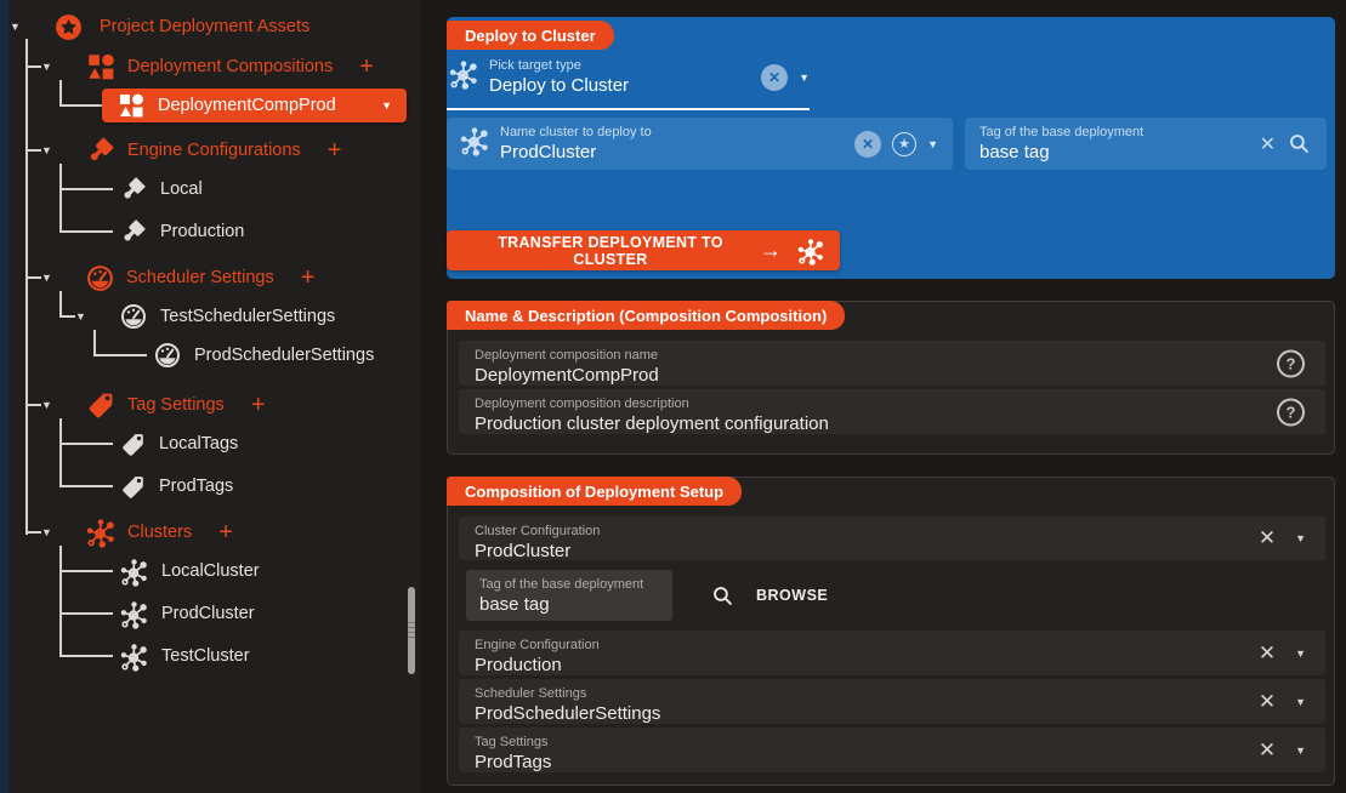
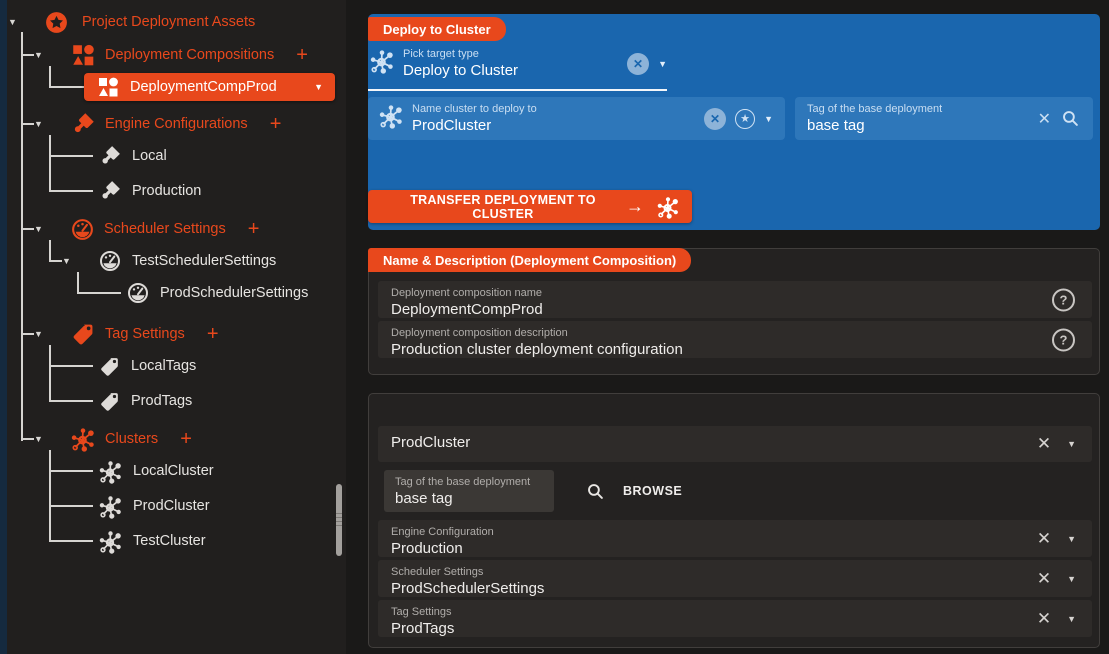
  ▼
  Project Deployment Assets
  ▼
  Deployment Compositions
  +
  DeploymentCompProd
  ▼
  ▼
  Engine Configurations
  +
  Local
  Production
  ▼
  Scheduler Settings
  +
  ▼
  TestSchedulerSettings
  ProdSchedulerSettings
  ▼
  Tag Settings
  +
  LocalTags
  ProdTags
  ▼
  Clusters
  +
  LocalCluster
  ProdCluster
  TestCluster
  Deploy to Cluster
  Pick target type
  Deploy to Cluster
  ✕
  ▼
  Name cluster to deploy to
  ProdCluster
  ✕
  ★
  ▼
  Tag of the base deployment
  base tag
  ✕
  TRANSFER DEPLOYMENT TO CLUSTER
  →
- Name & Description (Composition Composition)
+ Name & Description (Deployment Composition)
  Deployment composition name
  DeploymentCompProd
  ?
  Deployment composition description
  Production cluster deployment configuration
  ?
- Composition of Deployment Setup
- Cluster Configuration
  ProdCluster
  ✕
  ▼
  Tag of the base deployment
  base tag
  BROWSE
  Engine Configuration
  Production
  ✕
  ▼
  Scheduler Settings
  ProdSchedulerSettings
  ✕
  ▼
  Tag Settings
  ProdTags
  ✕
  ▼
